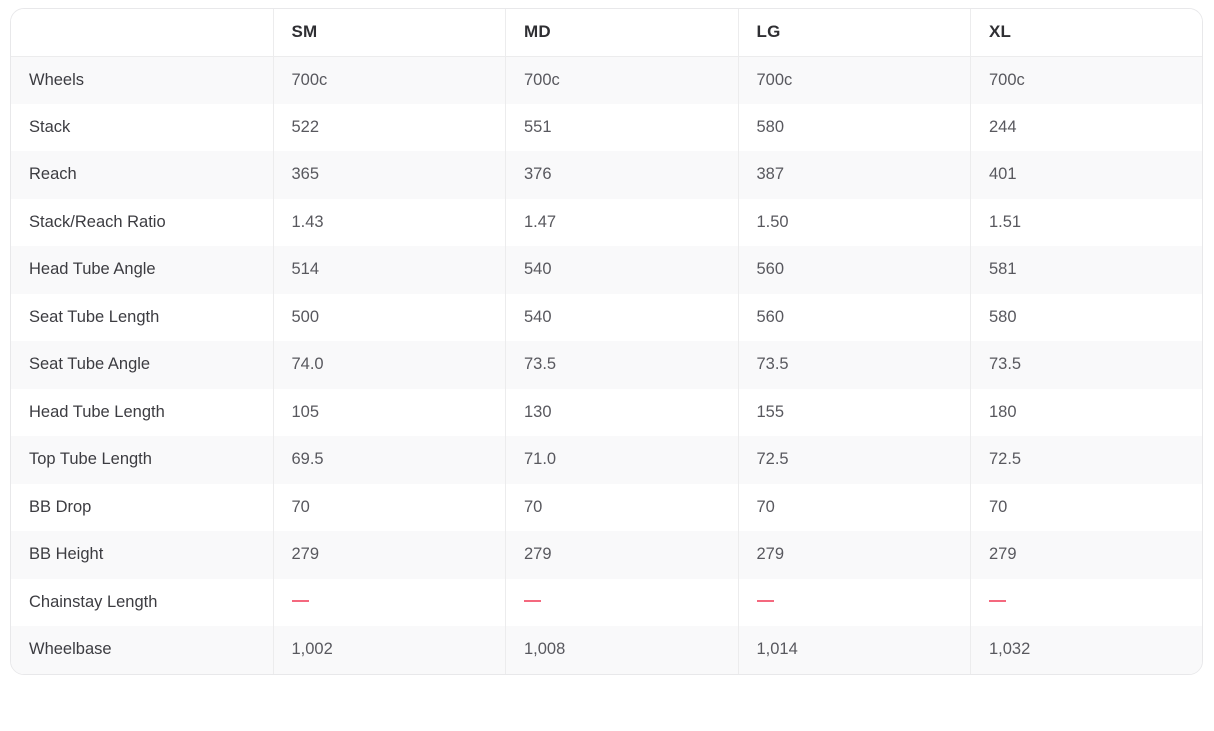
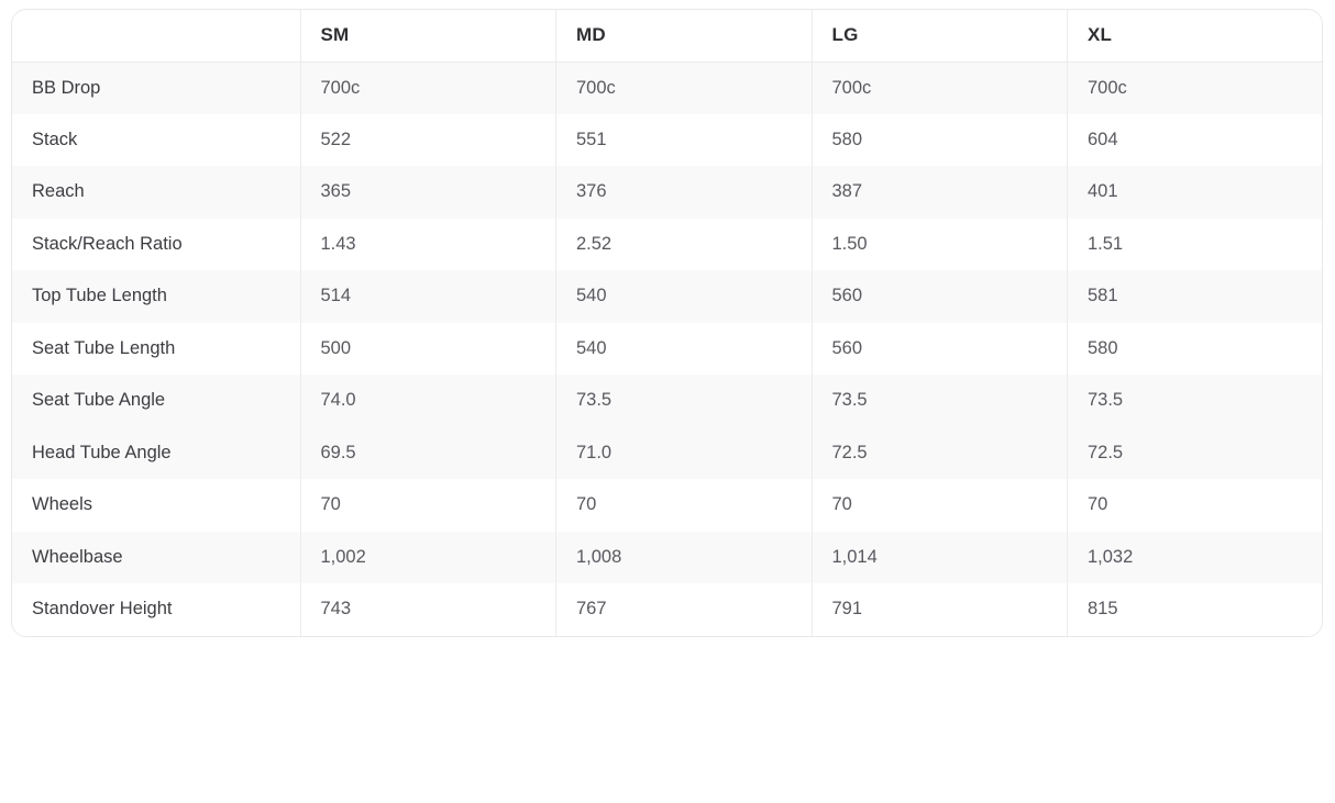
  	SM	MD	LG	XL
- Wheels	700c	700c	700c	700c
+ BB Drop	700c	700c	700c	700c
- Stack	522	551	580	244
+ Stack	522	551	580	604
  Reach	365	376	387	401
- Stack/Reach Ratio	1.43	1.47	1.50	1.51
+ Stack/Reach Ratio	1.43	2.52	1.50	1.51
- Head Tube Angle	514	540	560	581
+ Top Tube Length	514	540	560	581
  Seat Tube Length	500	540	560	580
  Seat Tube Angle	74.0	73.5	73.5	73.5
- Head Tube Length	105	130	155	180
- Top Tube Length	69.5	71.0	72.5	72.5
+ Head Tube Angle	69.5	71.0	72.5	72.5
- BB Drop	70	70	70	70
+ Wheels	70	70	70	70
- BB Height	279	279	279	279
- Chainstay Length
  Wheelbase	1,002	1,008	1,014	1,032
+ Standover Height	743	767	791	815
